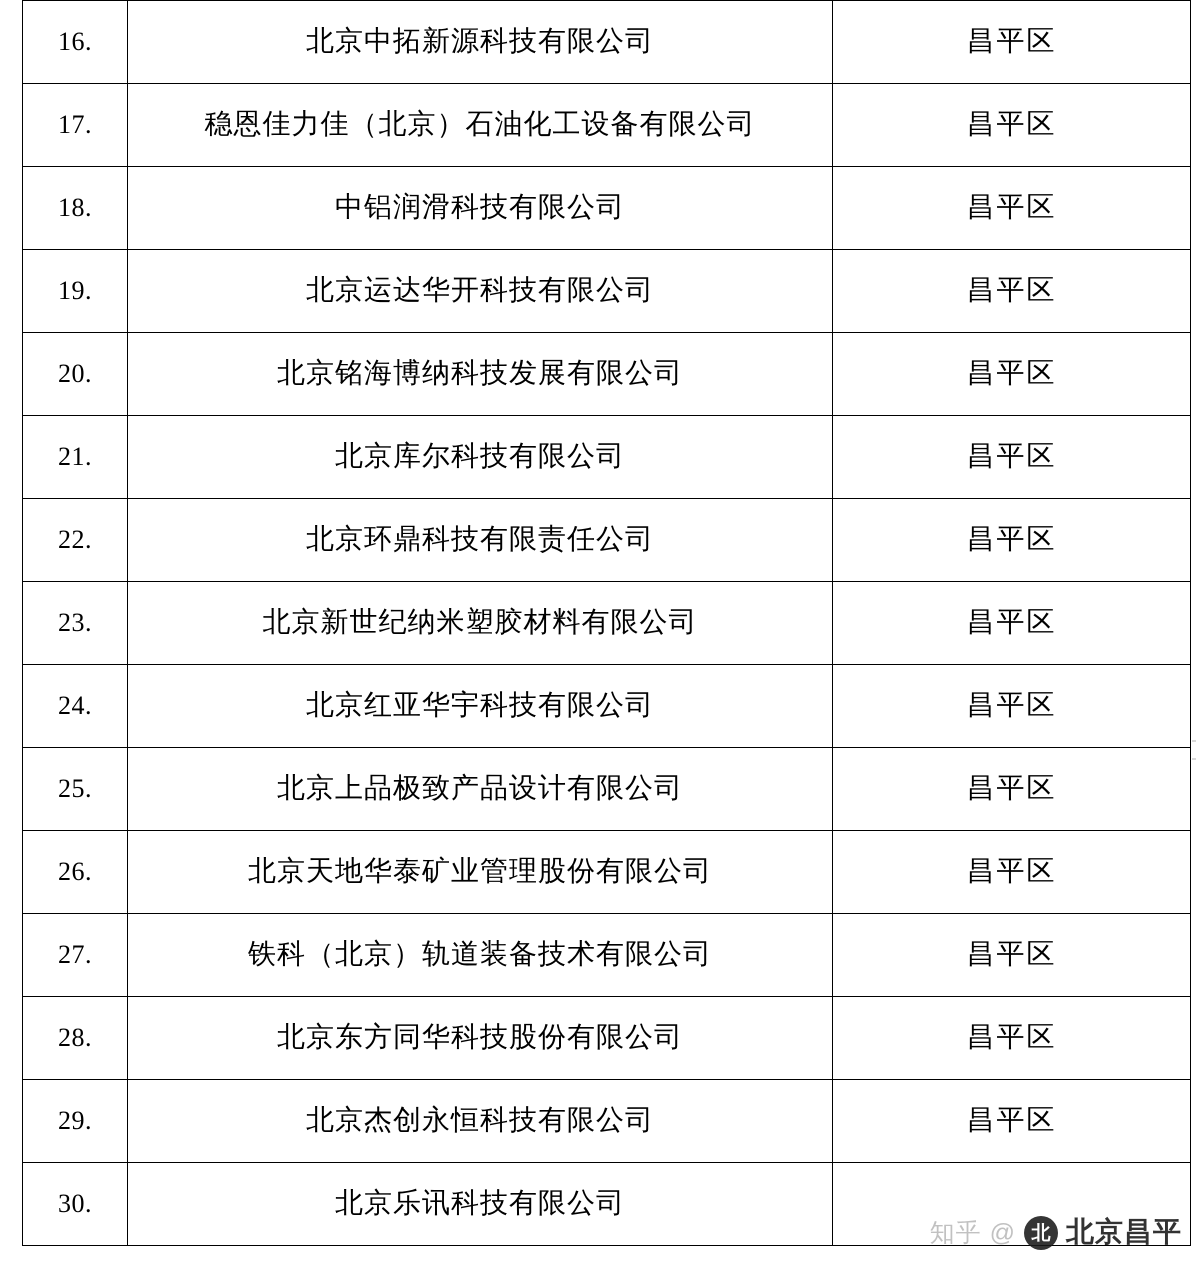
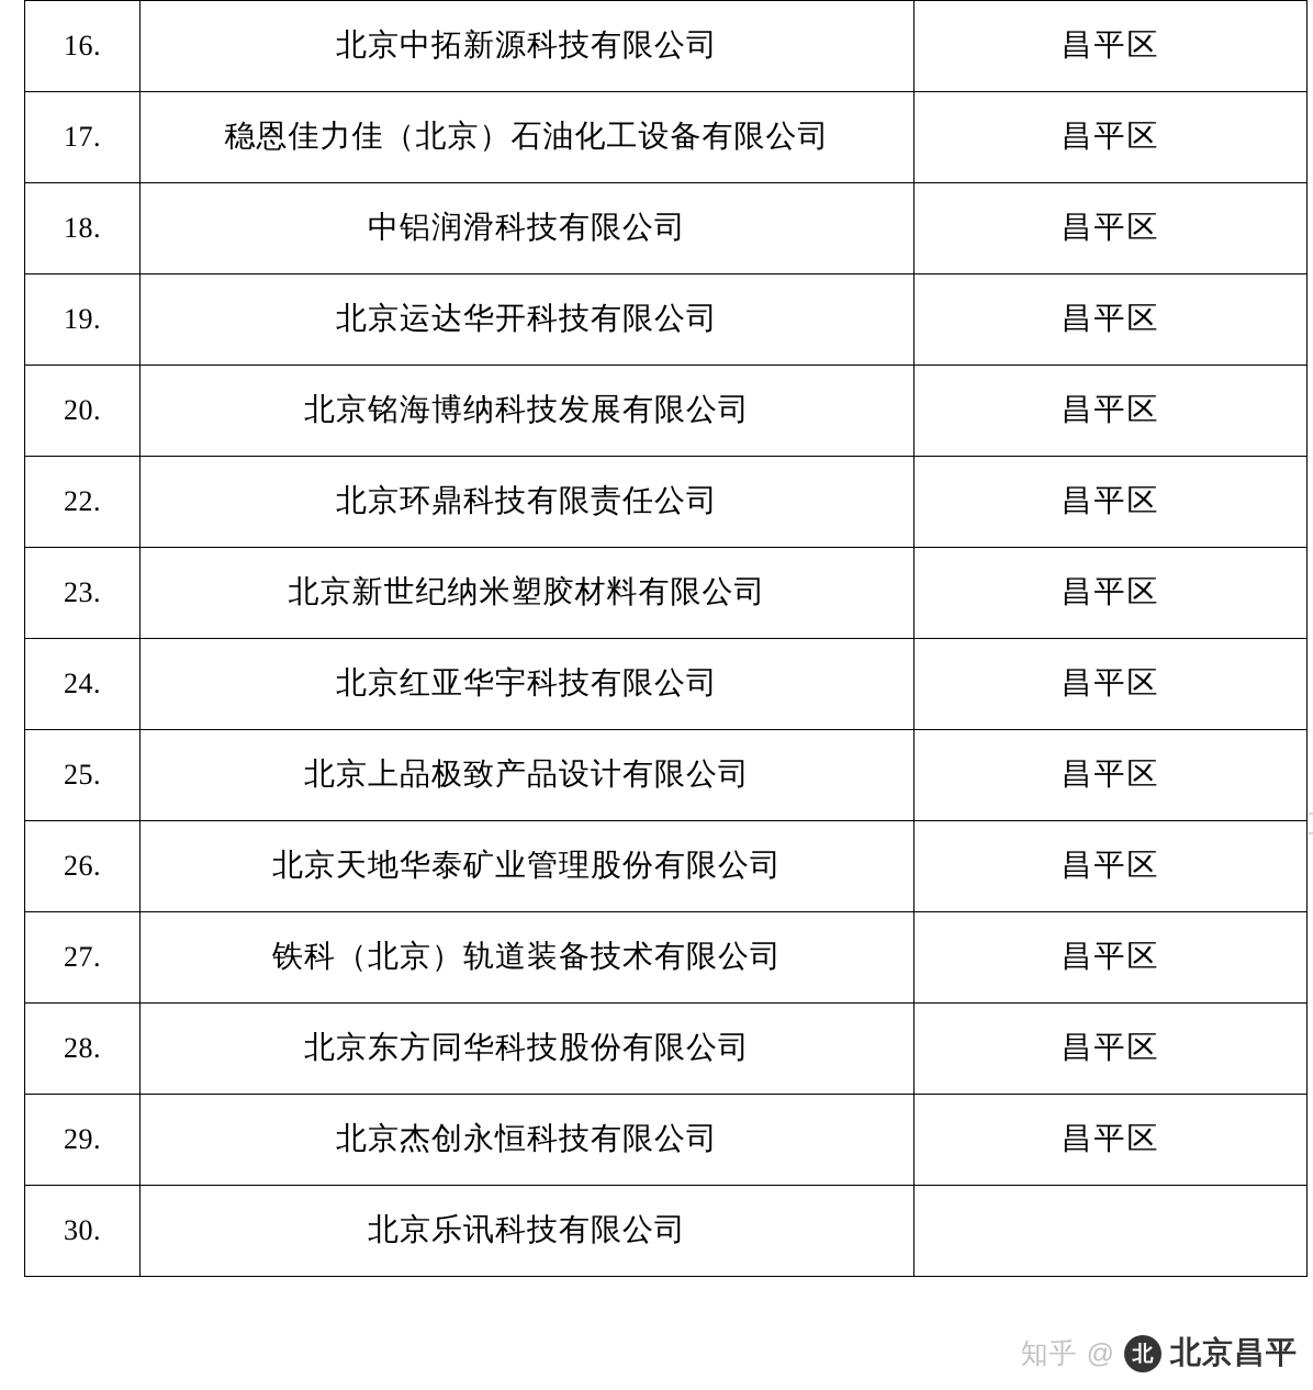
  16.	北京中拓新源科技有限公司	昌平区
  17.	稳恩佳力佳（北京）石油化工设备有限公司	昌平区
  18.	中铝润滑科技有限公司	昌平区
  19.	北京运达华开科技有限公司	昌平区
  20.	北京铭海博纳科技发展有限公司	昌平区
- 21.	北京库尔科技有限公司	昌平区
  22.	北京环鼎科技有限责任公司	昌平区
  23.	北京新世纪纳米塑胶材料有限公司	昌平区
  24.	北京红亚华宇科技有限公司	昌平区
  25.	北京上品极致产品设计有限公司	昌平区
  26.	北京天地华泰矿业管理股份有限公司	昌平区
  27.	铁科（北京）轨道装备技术有限公司	昌平区
  28.	北京东方同华科技股份有限公司	昌平区
  29.	北京杰创永恒科技有限公司	昌平区
  30.	北京乐讯科技有限公司
  知乎 @
  北
  北京昌平
